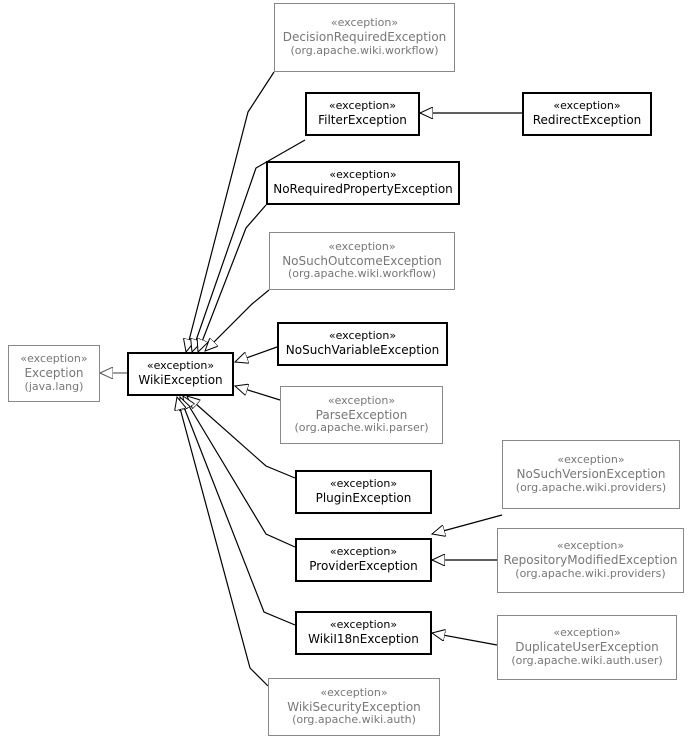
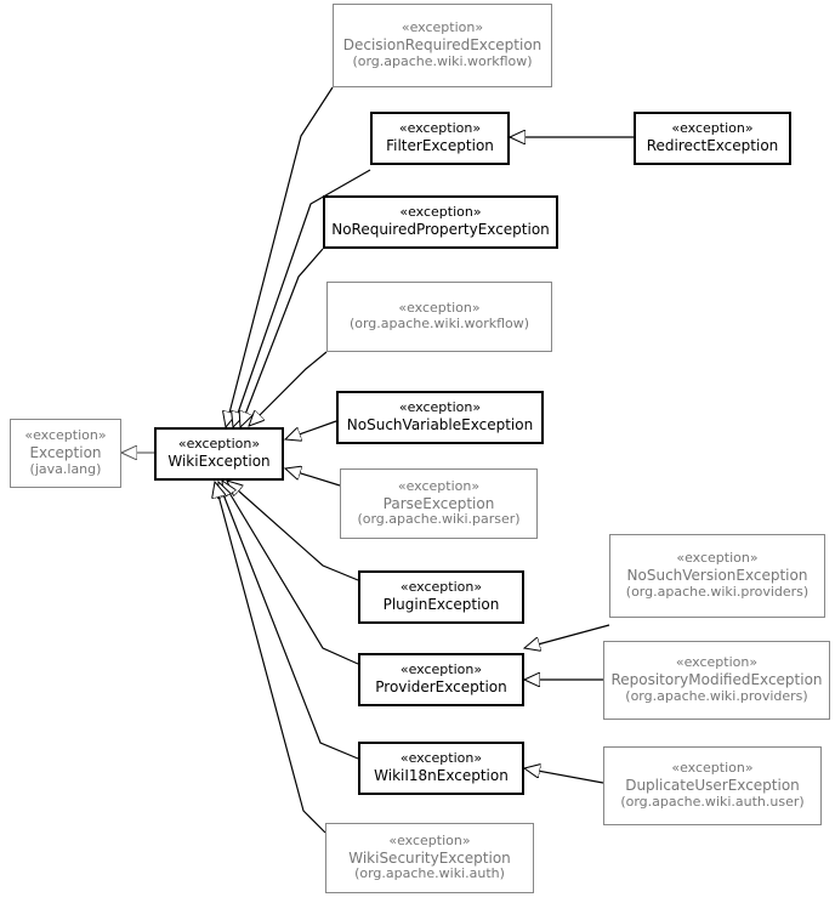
  «exception»
  Exception
  (java.lang)
  «exception»
  WikiException
  «exception»
  DecisionRequiredException
  (org.apache.wiki.workflow)
  «exception»
  FilterException
  «exception»
  NoRequiredPropertyException
  «exception»
- NoSuchOutcomeException
  (org.apache.wiki.workflow)
  «exception»
  NoSuchVariableException
  «exception»
  ParseException
  (org.apache.wiki.parser)
  «exception»
  PluginException
  «exception»
  ProviderException
  «exception»
  WikiI18nException
  «exception»
  WikiSecurityException
  (org.apache.wiki.auth)
  «exception»
  RedirectException
  «exception»
  NoSuchVersionException
  (org.apache.wiki.providers)
  «exception»
  RepositoryModifiedException
  (org.apache.wiki.providers)
  «exception»
  DuplicateUserException
  (org.apache.wiki.auth.user)
